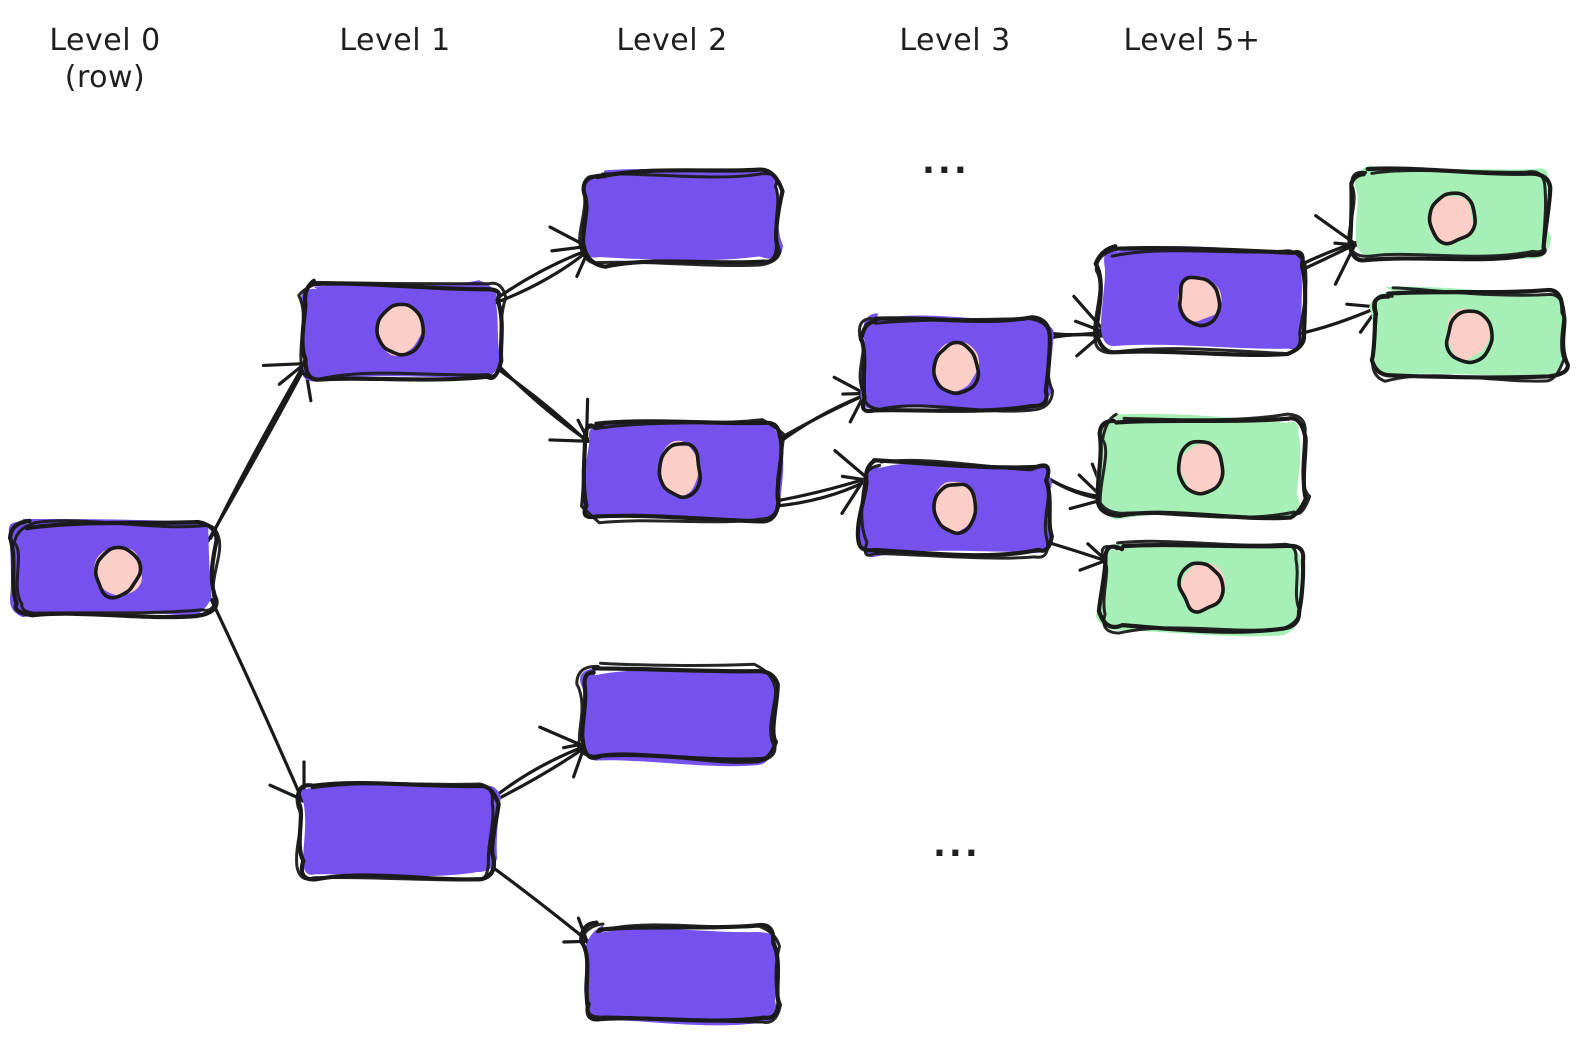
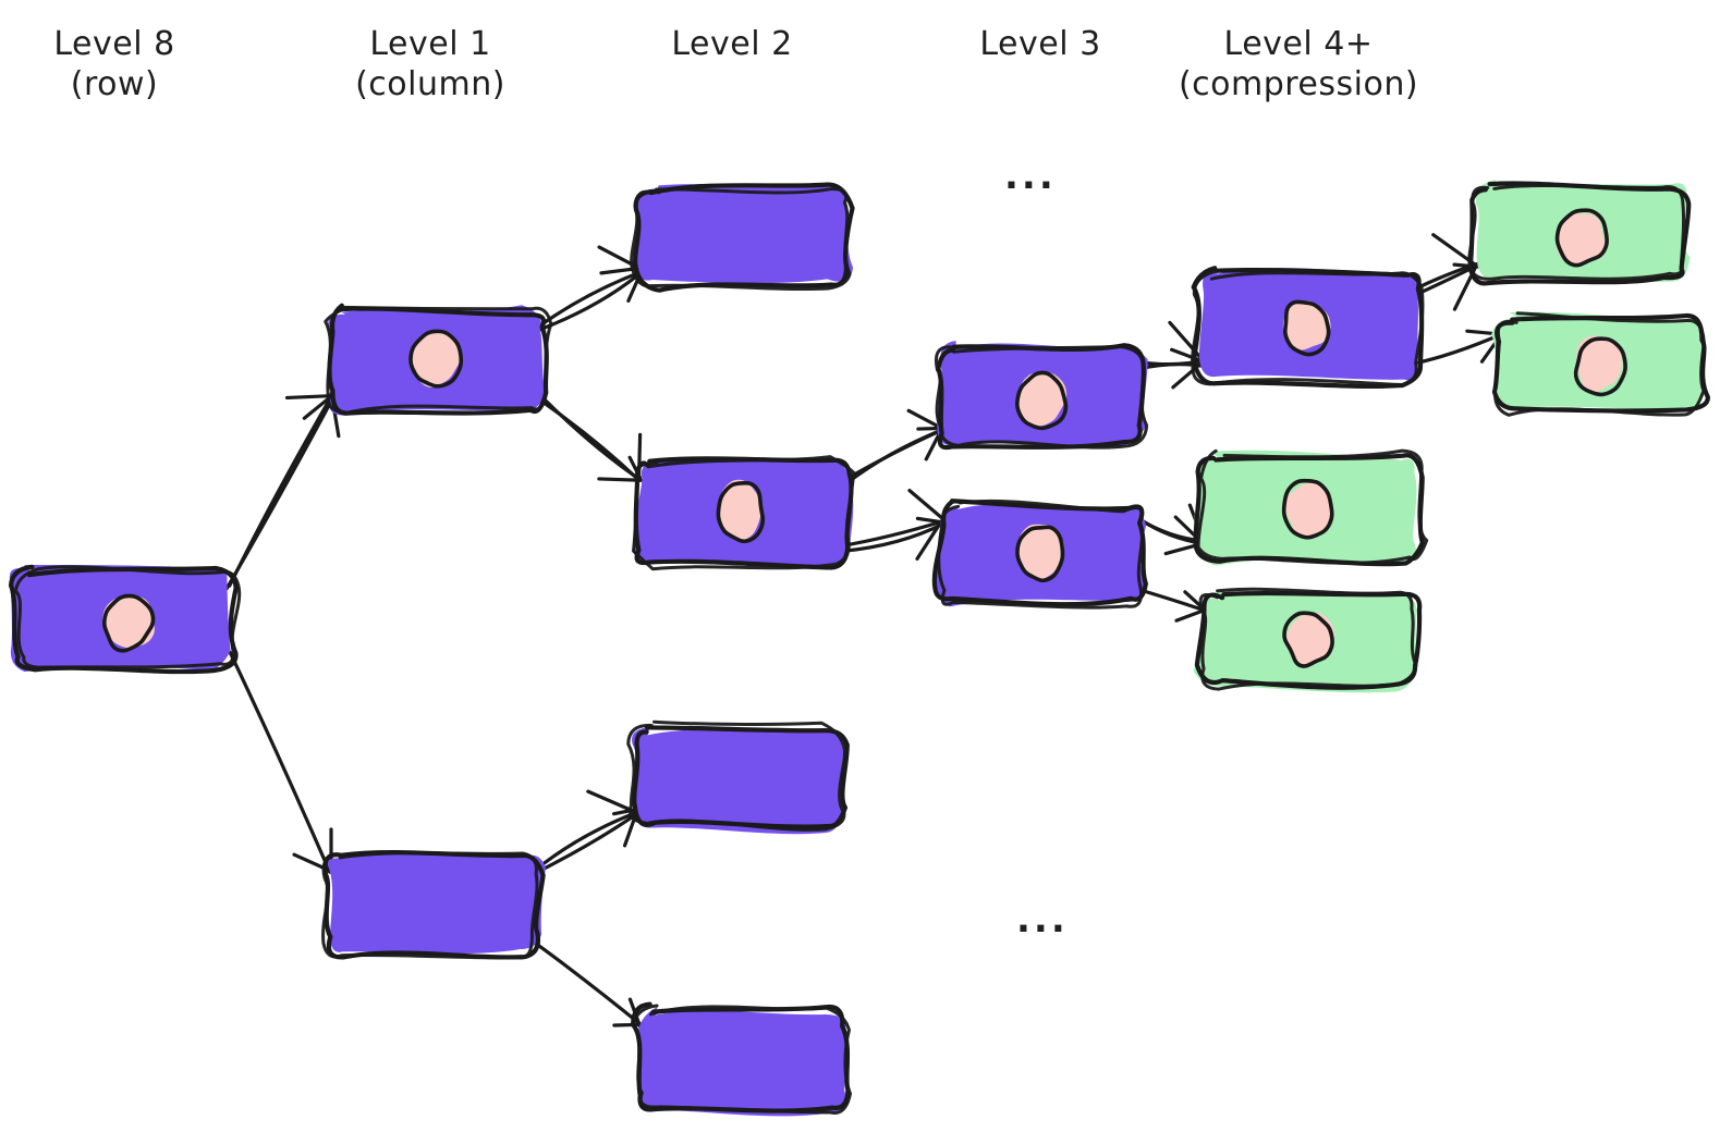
- Level 0
+ Level 8
  (row)
  Level 1
+ (column)
  Level 2
  Level 3
- Level 5+
+ Level 4+
+ (compression)
  ...
  ...
